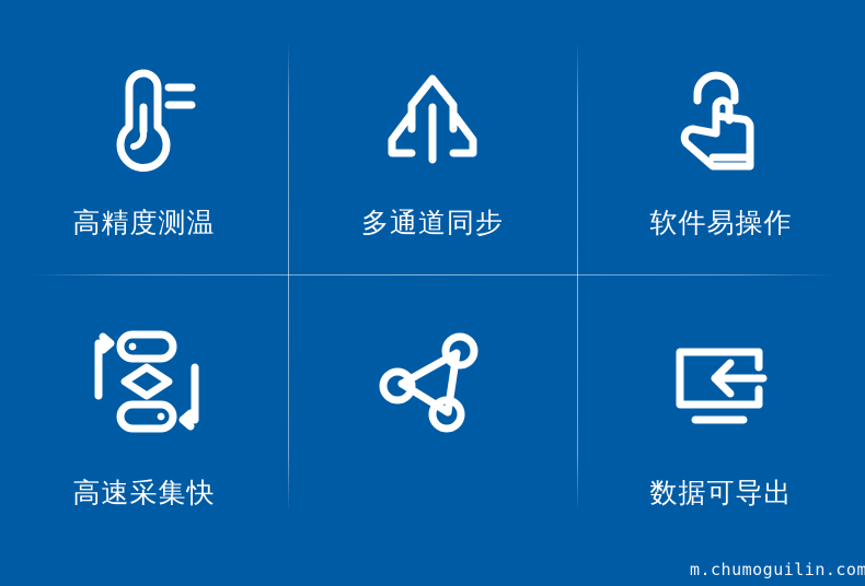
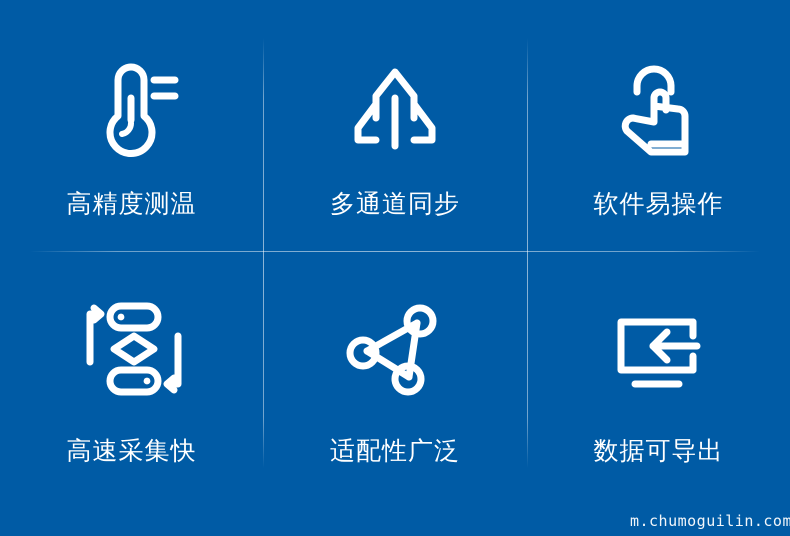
  高精度测温
  多通道同步
  软件易操作
  高速采集快
+ 适配性广泛
  数据可导出
  m.chumoguilin.com
